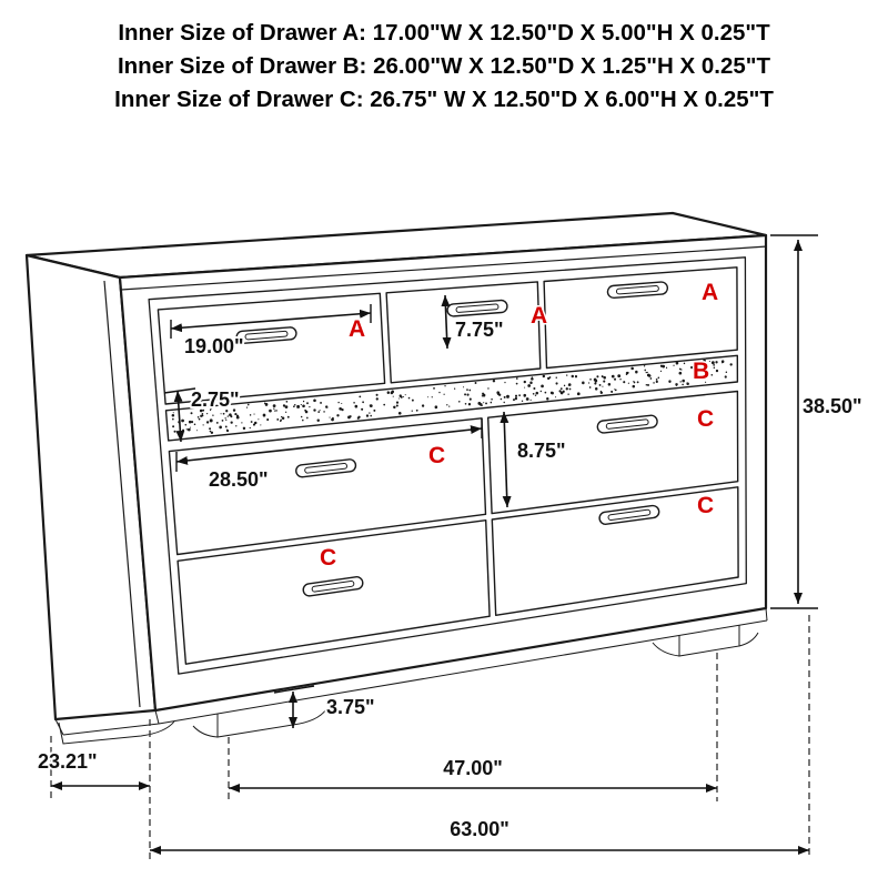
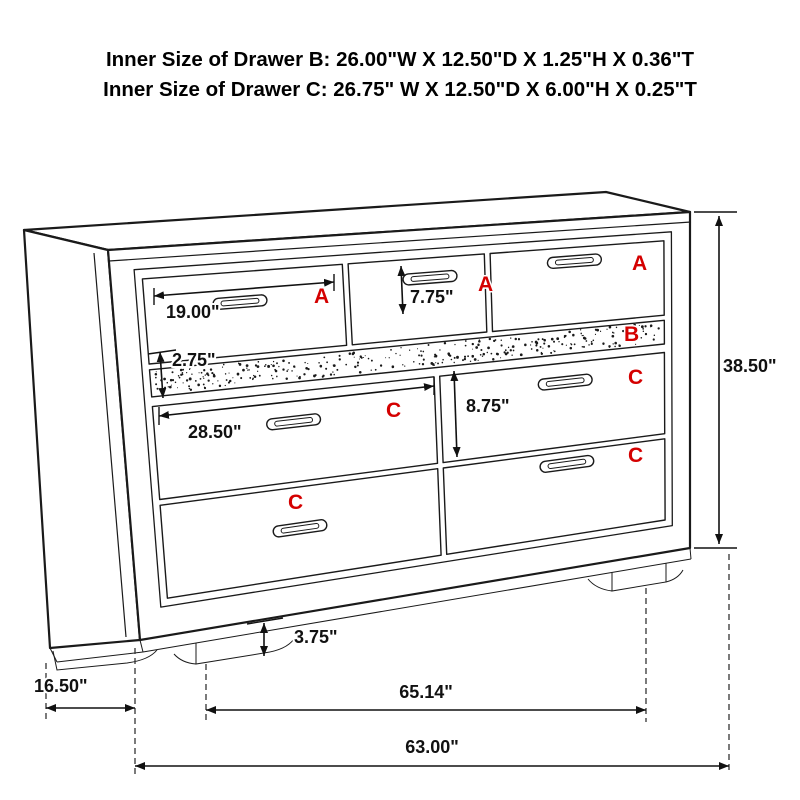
- Inner Size of Drawer A: 17.00"W X 12.50"D X 5.00"H X 0.25"T
- Inner Size of Drawer B: 26.00"W X 12.50"D X 1.25"H X 0.25"T
+ Inner Size of Drawer B: 26.00"W X 12.50"D X 1.25"H X 0.36"T
  Inner Size of Drawer C: 26.75" W X 12.50"D X 6.00"H X 0.25"T
  19.00"
  7.75"
  2.75"
  28.50"
  8.75"
  38.50"
  3.75"
- 23.21"
+ 16.50"
- 47.00"
+ 65.14"
  63.00"
  A
  A
  A
  B
  C
  C
  C
  C
